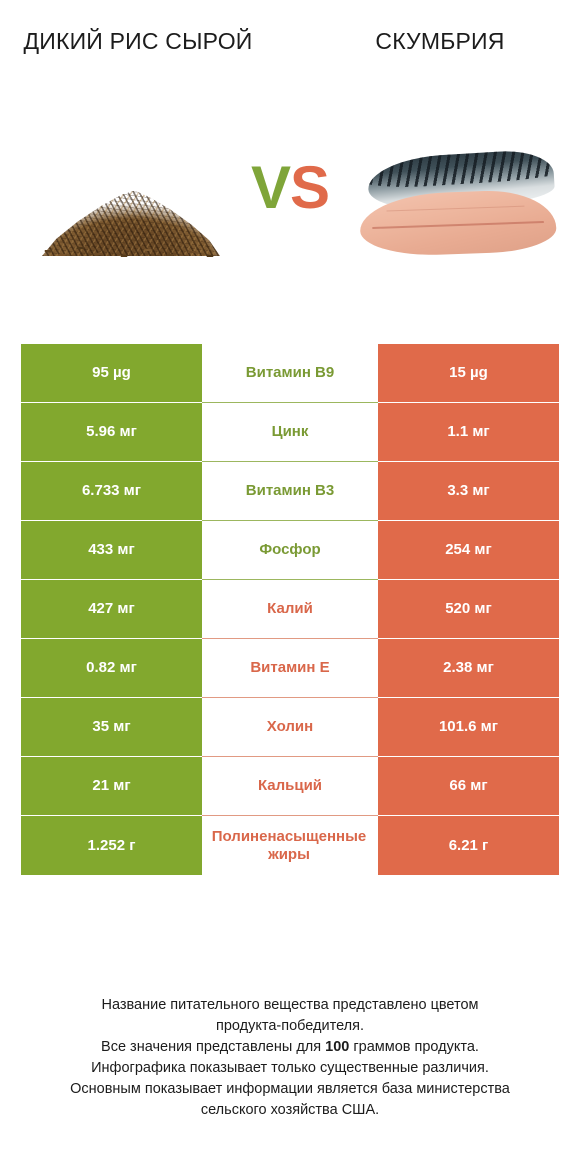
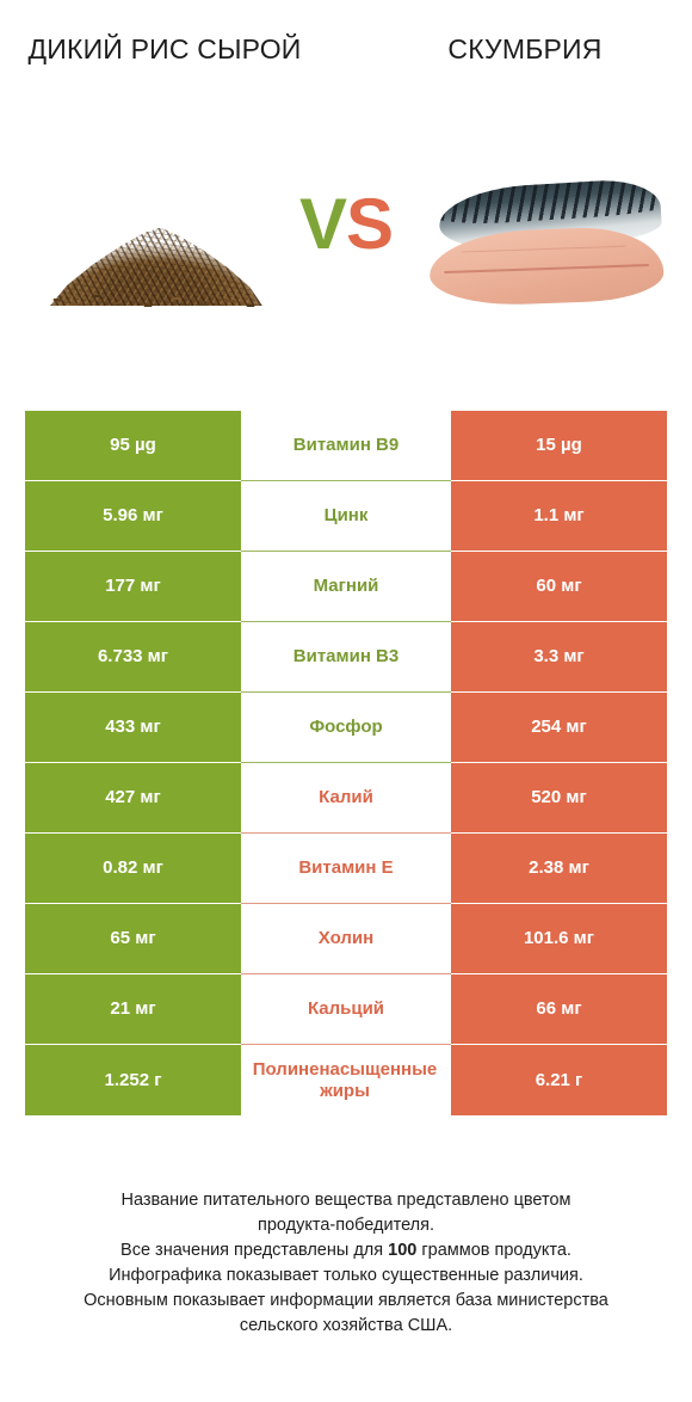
  ДИКИЙ РИС СЫРОЙ
  СКУМБРИЯ
  VS
  95 µg
  Витамин B9
  15 µg
  5.96 мг
  Цинк
  1.1 мг
+ 177 мг
+ Магний
+ 60 мг
  6.733 мг
  Витамин B3
  3.3 мг
  433 мг
  Фосфор
  254 мг
  427 мг
  Калий
  520 мг
  0.82 мг
  Витамин E
  2.38 мг
- 35 мг
+ 65 мг
  Холин
  101.6 мг
  21 мг
  Кальций
  66 мг
  1.252 г
  Полиненасыщенные жиры
  6.21 г
  Название питательного вещества представлено цветом
  продукта-победителя.
  Все значения представлены для 100 граммов продукта.
  Инфографика показывает только существенные различия.
  Основным показывает информации является база министерства
  сельского хозяйства США.
